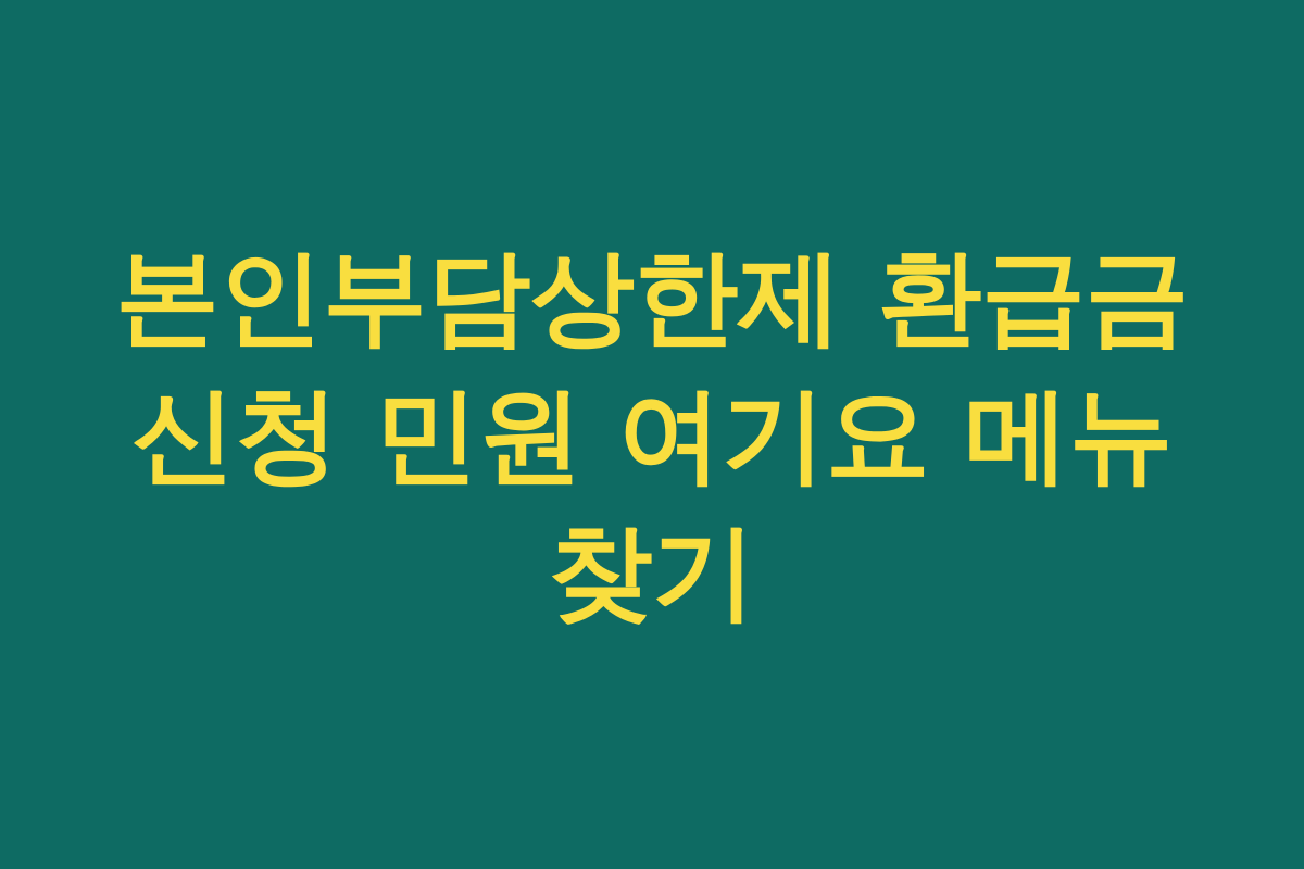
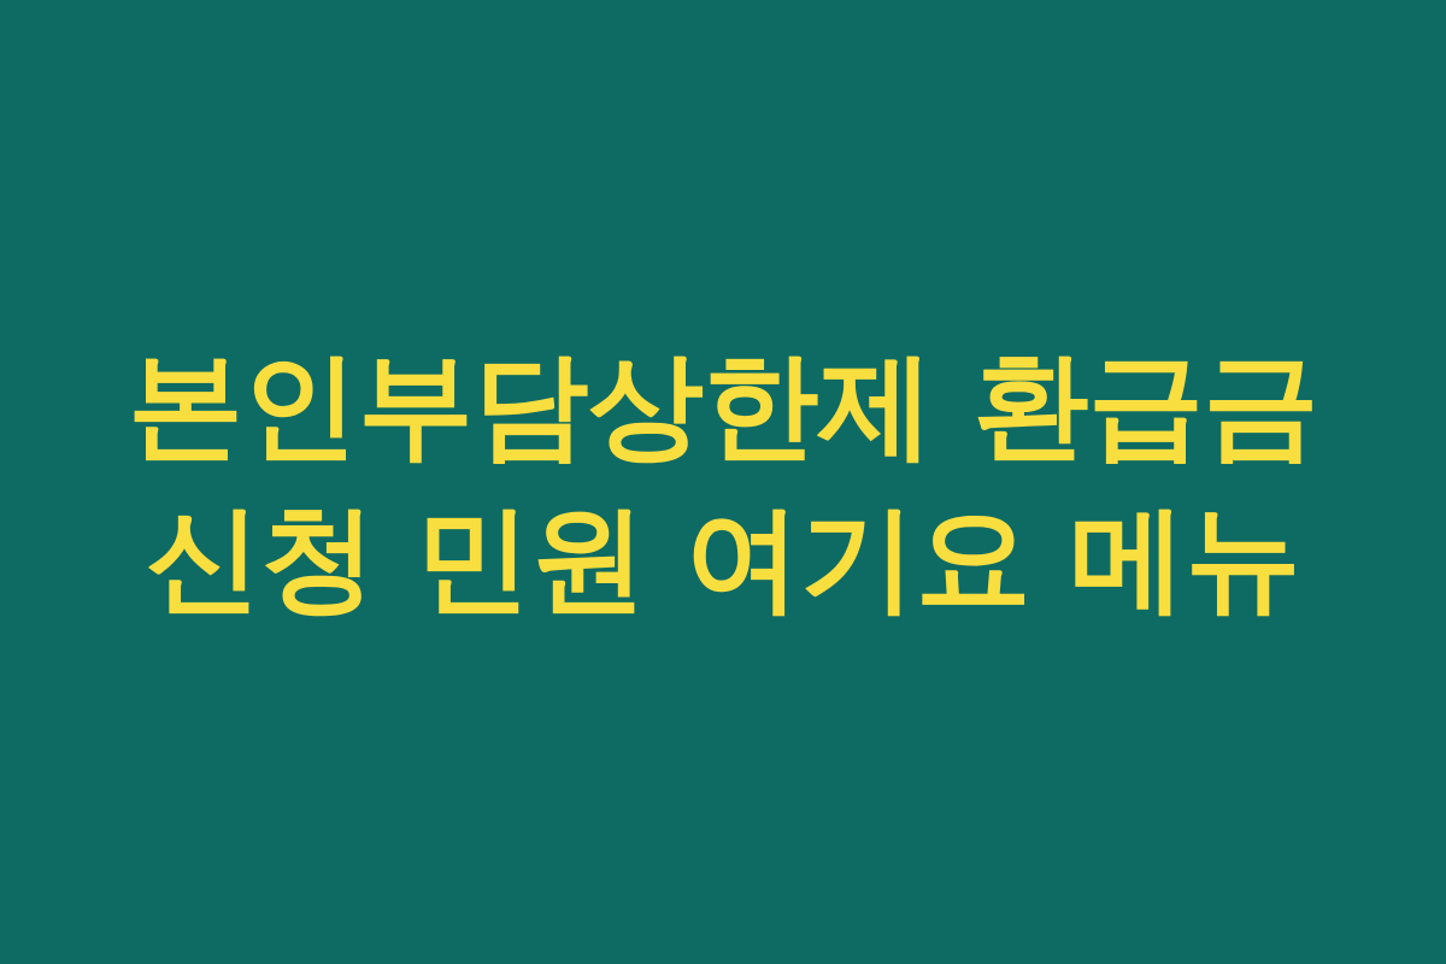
  본인부담상한제 환급금
  신청 민원 여기요 메뉴
- 찾기
